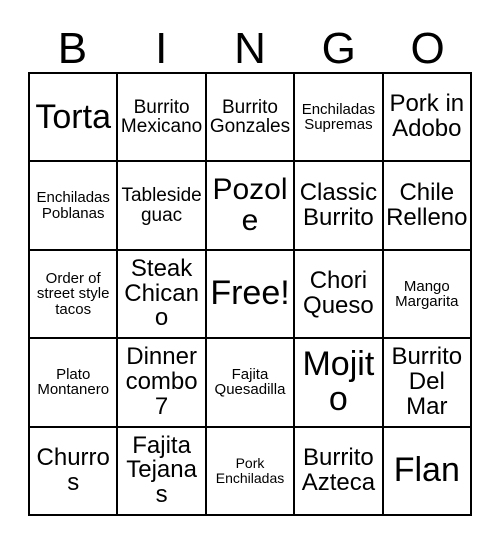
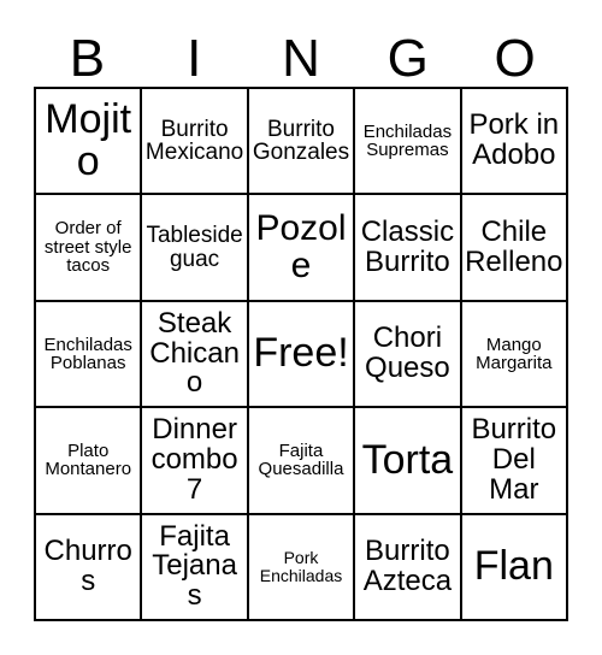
  B
  I
  N
  G
  O
- Torta
+ Mojito
  Burrito Mexicano
  Burrito Gonzales
  Enchiladas Supremas
  Pork in Adobo
- Enchiladas Poblanas
+ Order of street style tacos
  Tableside guac
  Pozole
  Classic Burrito
  Chile Relleno
- Order of street style tacos
+ Enchiladas Poblanas
  Steak Chicano
  Free!
  Chori Queso
  Mango Margarita
  Plato Montanero
  Dinner combo 7
  Fajita Quesadilla
- Mojito
+ Torta
  Burrito Del Mar
  Churros
  Fajita Tejanas
  Pork Enchiladas
  Burrito Azteca
  Flan
